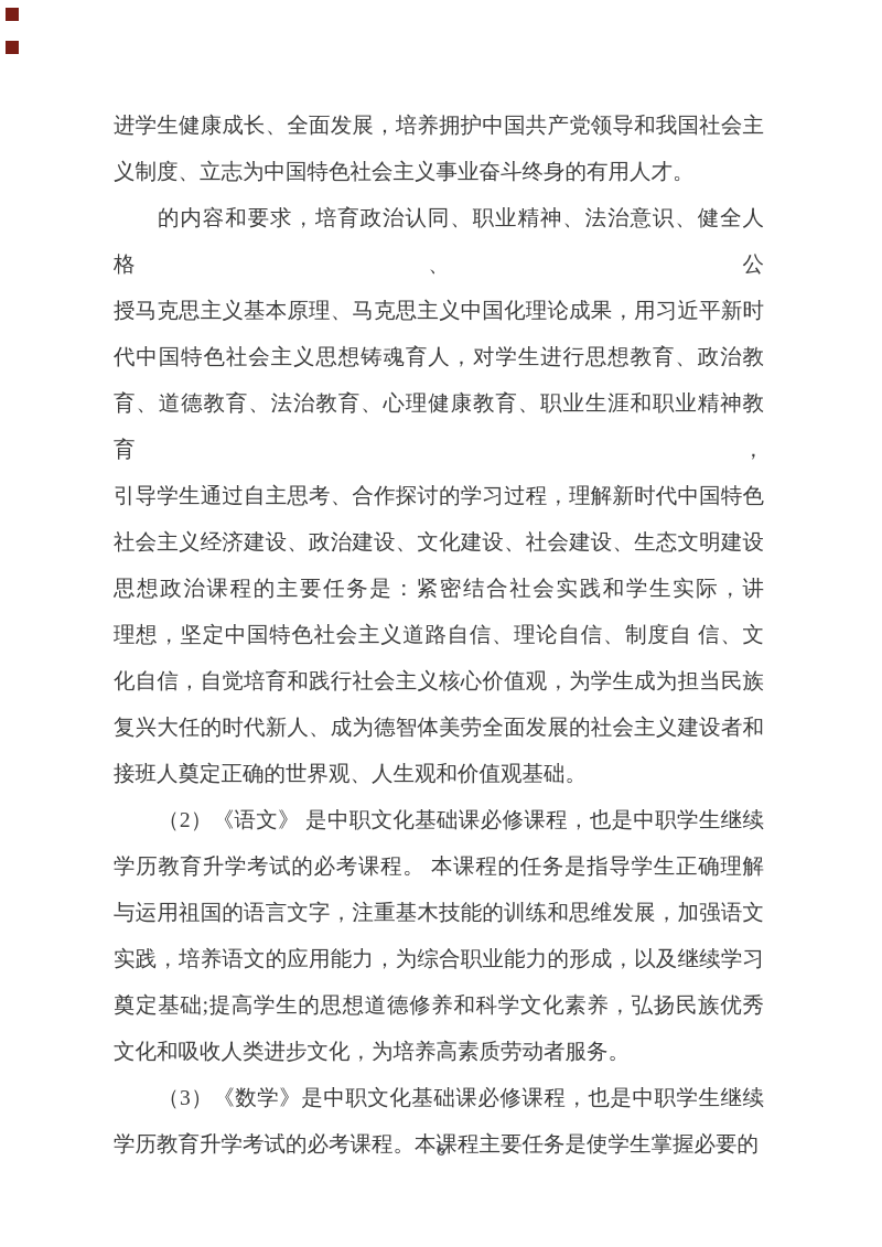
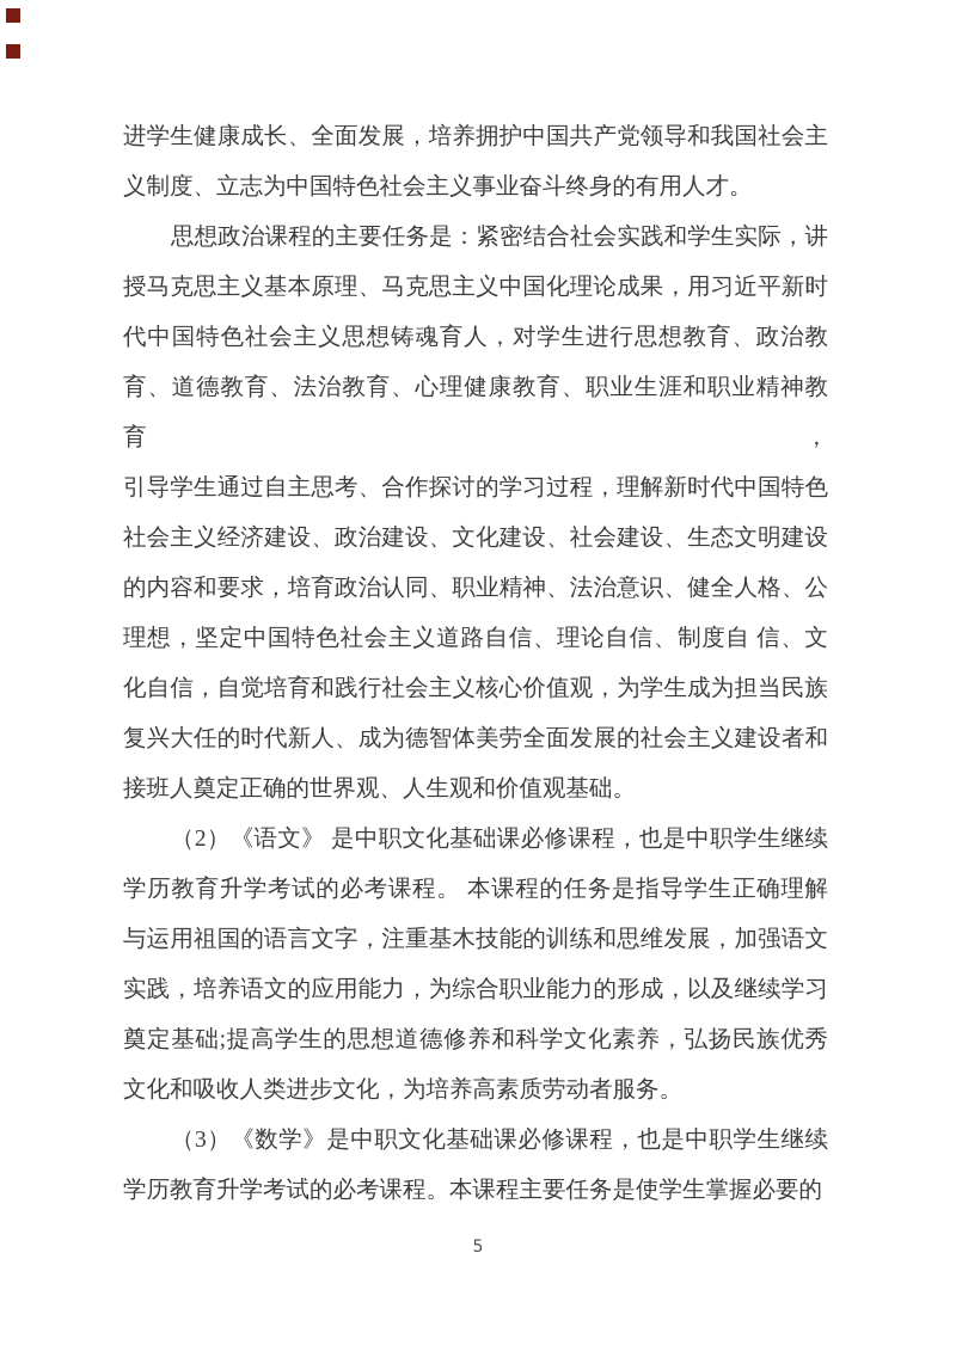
  进学生健康成长、全面发展，培养拥护中国共产党领导和我国社会主
  义制度、立志为中国特色社会主义事业奋斗终身的有用人才。
- 的内容和要求，培育政治认同、职业精神、法治意识、健全人格、公
+ 思想政治课程的主要任务是：紧密结合社会实践和学生实际，讲
  授马克思主义基本原理、马克思主义中国化理论成果，用习近平新时
  代中国特色社会主义思想铸魂育人，对学生进行思想教育、政治教
  育、道德教育、法治教育、心理健康教育、职业生涯和职业精神教育，
  引导学生通过自主思考、合作探讨的学习过程，理解新时代中国特色
  社会主义经济建设、政治建设、文化建设、社会建设、生态文明建设
- 思想政治课程的主要任务是：紧密结合社会实践和学生实际，讲
+ 的内容和要求，培育政治认同、职业精神、法治意识、健全人格、公
  理想，坚定中国特色社会主义道路自信、理论自信、制度自 信、文
  化自信，自觉培育和践行社会主义核心价值观，为学生成为担当民族
  复兴大任的时代新人、成为德智体美劳全面发展的社会主义建设者和
  接班人奠定正确的世界观、人生观和价值观基础。
  （2）《语文》 是中职文化基础课必修课程，也是中职学生继续
  学历教育升学考试的必考课程。 本课程的任务是指导学生正确理解
  与运用祖国的语言文字，注重基木技能的训练和思维发展，加强语文
  实践，培养语文的应用能力，为综合职业能力的形成，以及继续学习
  奠定基础;提高学生的思想道德修养和科学文化素养，弘扬民族优秀
  文化和吸收人类进步文化，为培养高素质劳动者服务。
  （3）《数学》是中职文化基础课必修课程，也是中职学生继续
  学历教育升学考试的必考课程。本课程主要任务是使学生掌握必要的
- 6
+ 5
